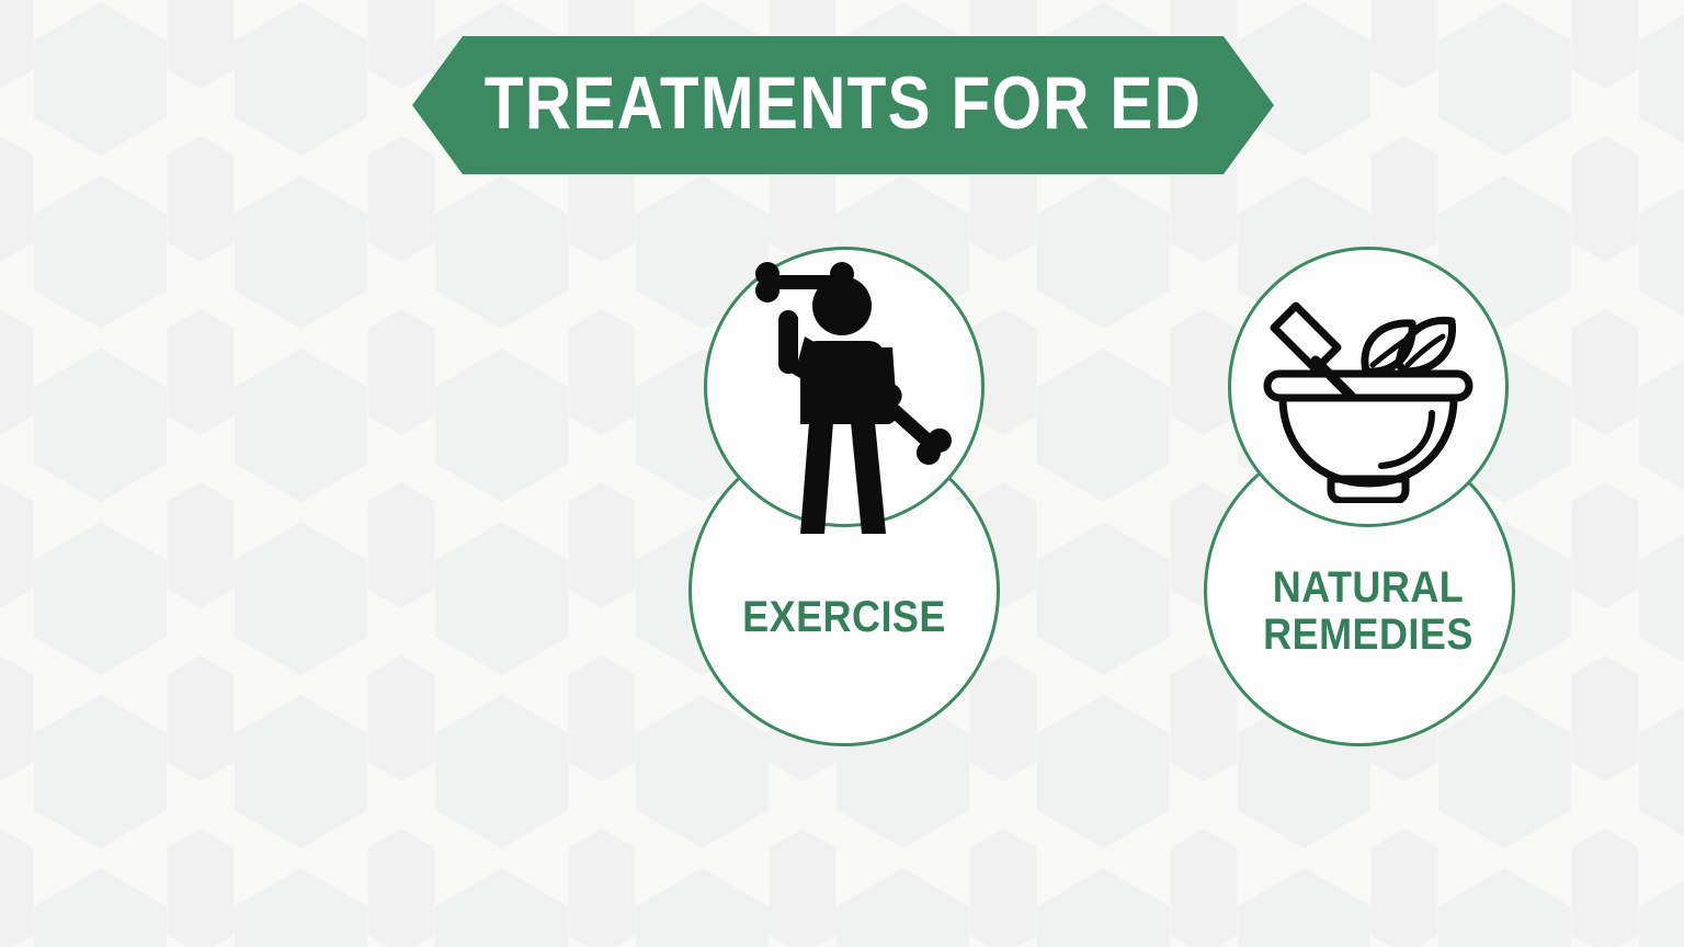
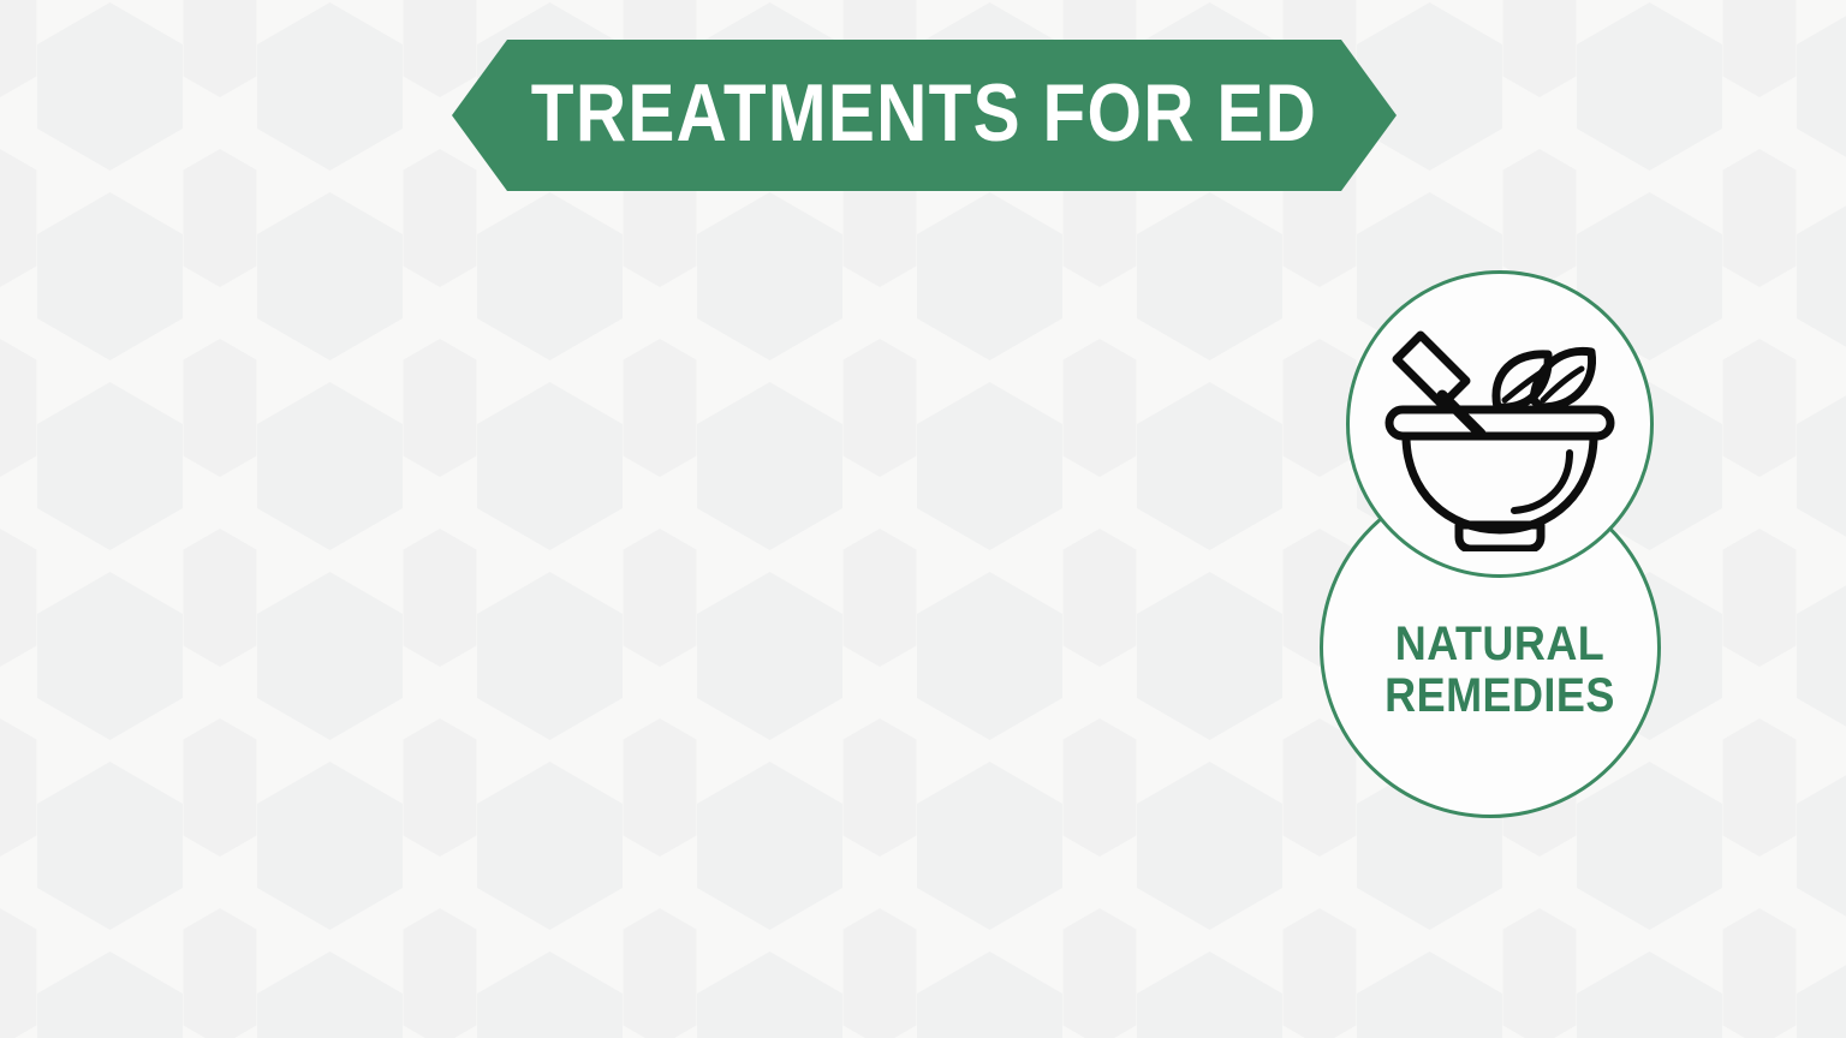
  TREATMENTS FOR ED
- EXERCISE
  NATURAL
  REMEDIES
